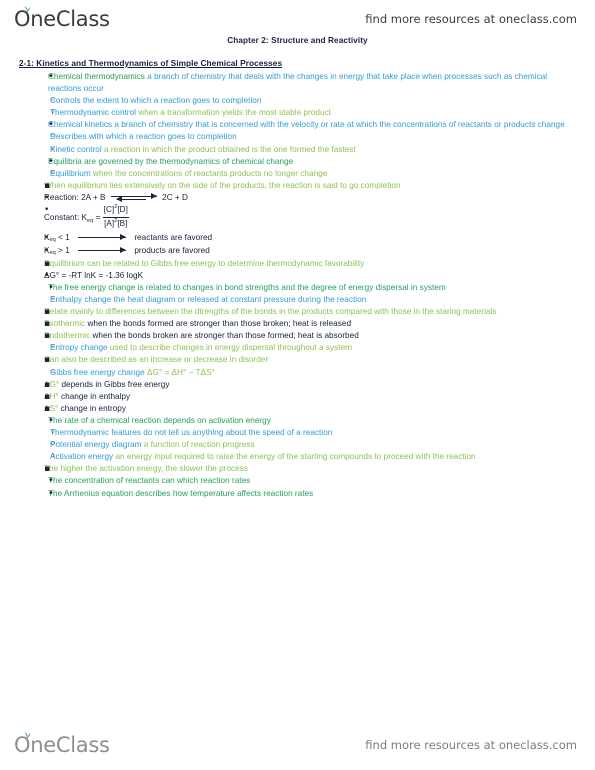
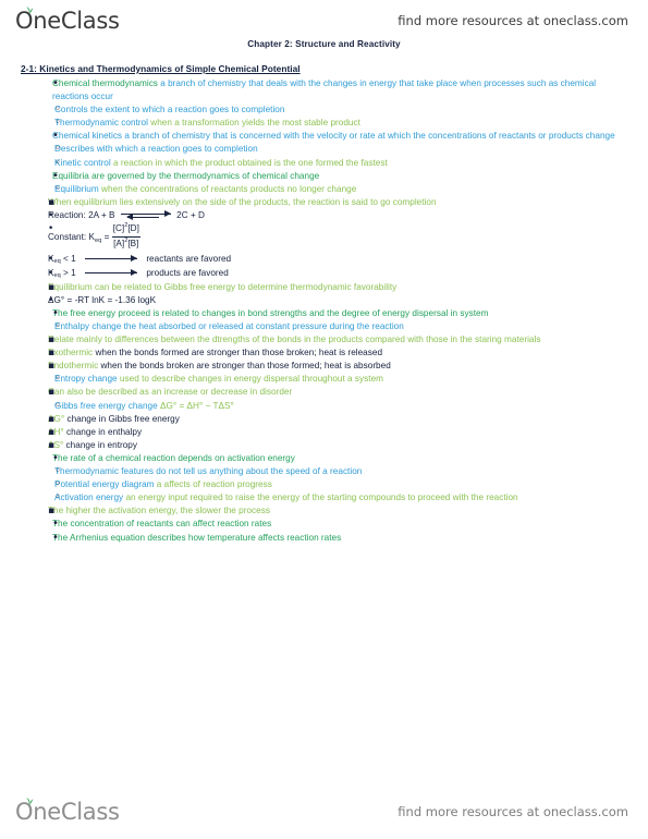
  OneClass
  find more resources at oneclass.com
  Chapter 2: Structure and Reactivity
- 2-1: Kinetics and Thermodynamics of Simple Chemical Processes
+ 2-1: Kinetics and Thermodynamics of Simple Chemical Potential
  Chemical thermodynamics a branch of chemistry that deals with the changes in energy that take place when processes such as chemical reactions occur
  Controls the extent to which a reaction goes to completion
  Thermodynamic control when a transformation yields the most stable product
  Chemical kinetics a branch of chemistry that is concerned with the velocity or rate at which the concentrations of reactants or products change
  Describes with which a reaction goes to completion
  Kinetic control a reaction in which the product obtained is the one formed the fastest
  Equilibria are governed by the thermodynamics of chemical change
  Equilibrium when the concentrations of reactants products no longer change
  When equilibrium lies extensively on the side of the products, the reaction is said to go completion
  Reaction: 2A + B 2C + D
  Constant: K =
  [C] [D]
  [A] [B]
  K < 1 reactants are favored
  K > 1 products are favored
  Equilibrium can be related to Gibbs free energy to determine thermodynamic favorability
  ΔG° = -RT lnK = -1.36 logK
- The free energy change is related to changes in bond strengths and the degree of energy dispersal in system
+ The free energy proceed is related to changes in bond strengths and the degree of energy dispersal in system
- Enthalpy change the heat diagram or released at constant pressure during the reaction
+ Enthalpy change the heat absorbed or released at constant pressure during the reaction
  Relate mainly to differences between the dtrengths of the bonds in the products compared with those in the staring materials
  Exothermic when the bonds formed are stronger than those broken; heat is released
  Endothermic when the bonds broken are stronger than those formed; heat is absorbed
  Entropy change used to describe changes in energy dispersal throughout a system
  Can also be described as an increase or decrease in disorder
  Gibbs free energy change ΔG° = ΔH° − TΔS°
- ΔG° depends in Gibbs free energy
+ ΔG° change in Gibbs free energy
  ΔH° change in enthalpy
  ΔS° change in entropy
  The rate of a chemical reaction depends on activation energy
  Thermodynamic features do not tell us anything about the speed of a reaction
- Potential energy diagram a function of reaction progress
+ Potential energy diagram a affects of reaction progress
  Activation energy an energy input required to raise the energy of the starting compounds to proceed with the reaction
  The higher the activation energy, the slower the process
- The concentration of reactants can which reaction rates
+ The concentration of reactants can affect reaction rates
  The Arrhenius equation describes how temperature affects reaction rates
  OneClass
  find more resources at oneclass.com
